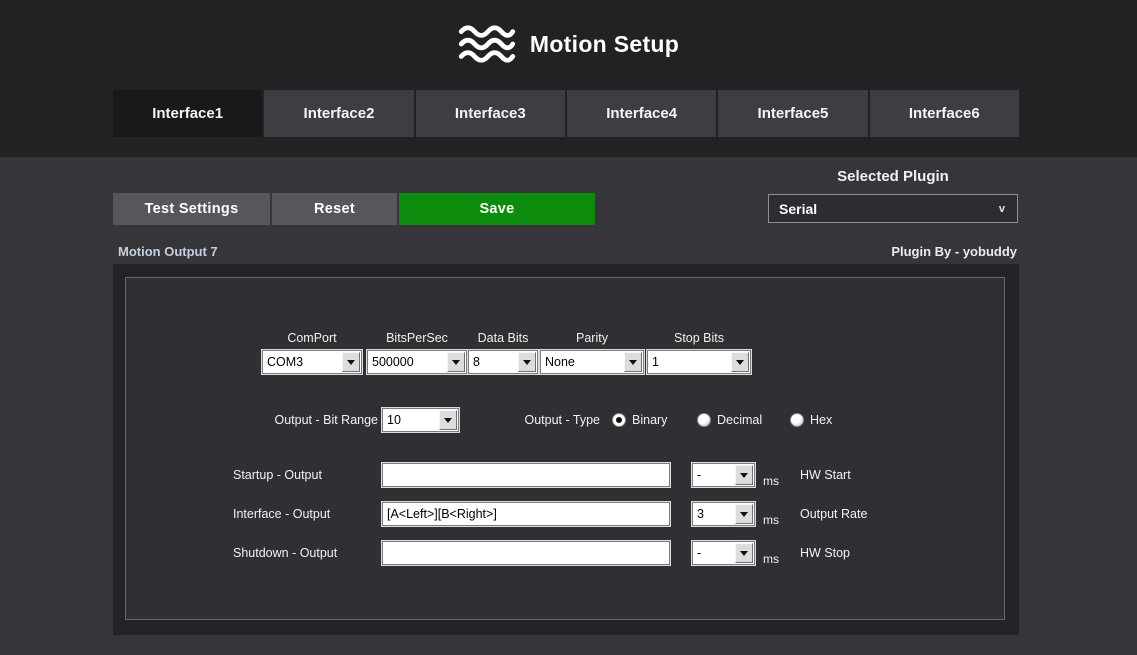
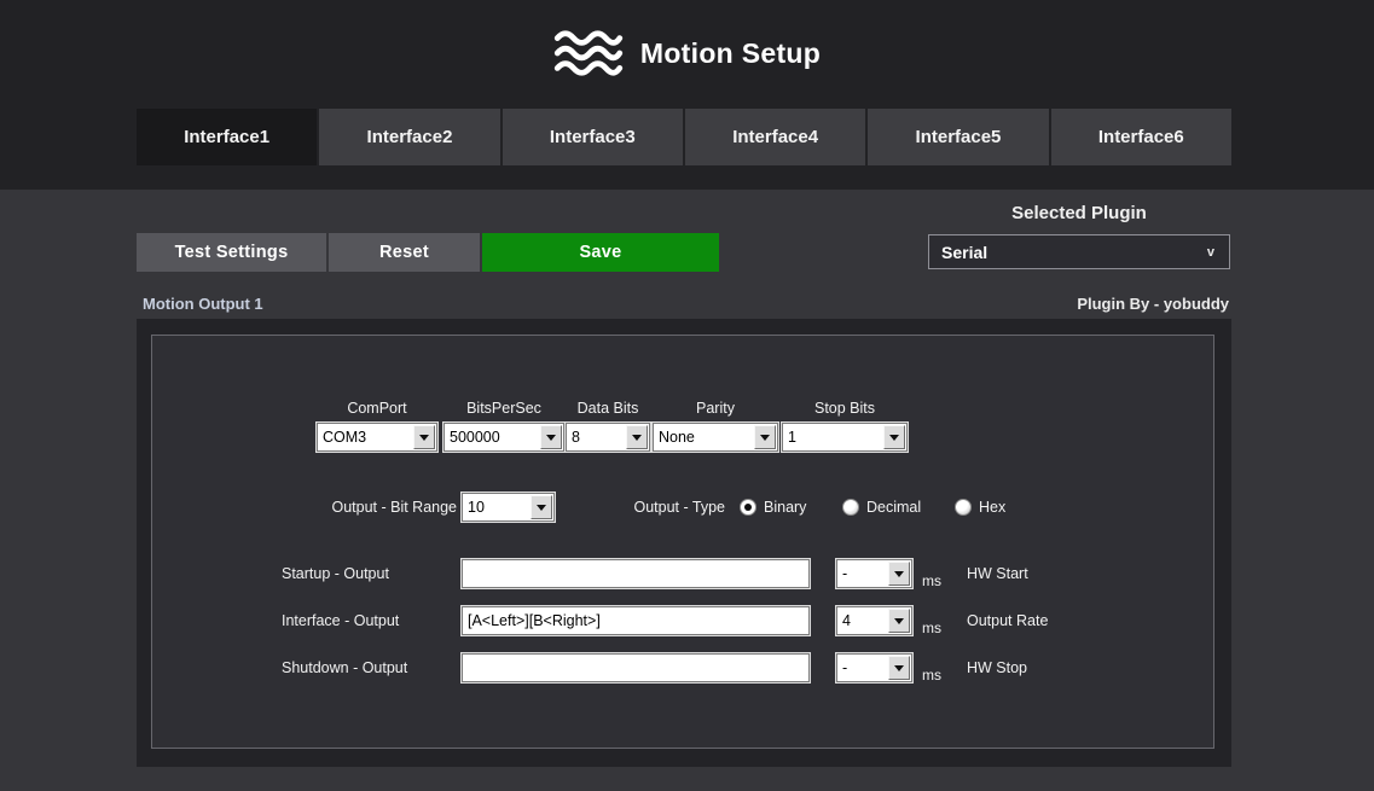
  Motion Setup
  Interface1
  Interface2
  Interface3
  Interface4
  Interface5
  Interface6
  Test Settings
  Reset
  Save
  Selected Plugin
  Serial
  v
- Motion Output 7
+ Motion Output 1
  Plugin By - yobuddy
  ComPort
  BitsPerSec
  Data Bits
  Parity
  Stop Bits
  COM3
  500000
  8
  None
  1
  Output - Bit Range
  10
  Output - Type
  Binary
  Decimal
  Hex
  Startup - Output
  -
  ms
  HW Start
  Interface - Output
  [A<Left>][B<Right>]
- 3
+ 4
  ms
  Output Rate
  Shutdown - Output
  -
  ms
  HW Stop
